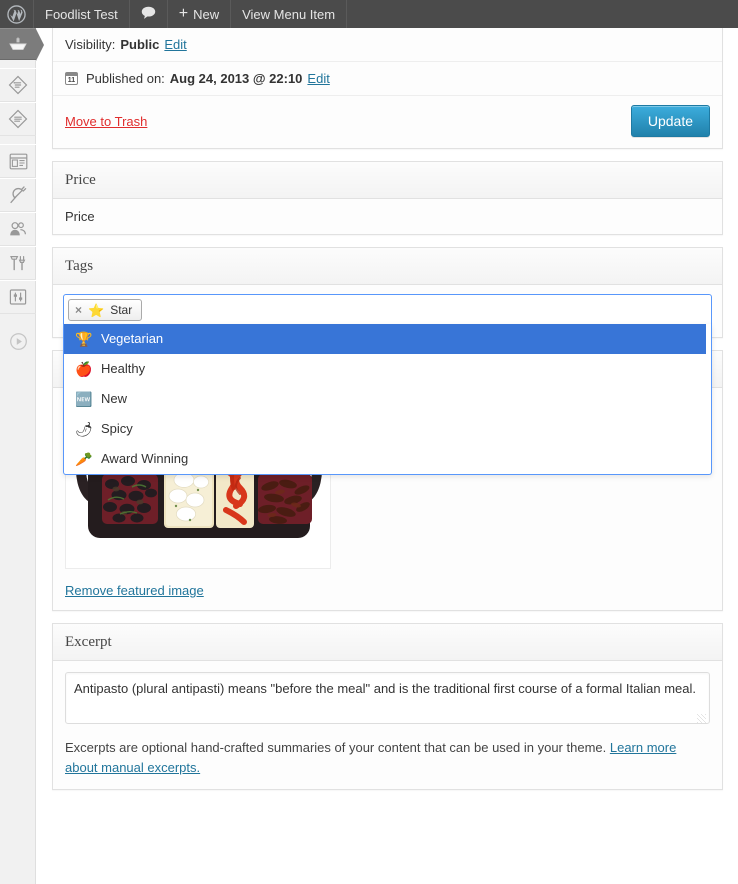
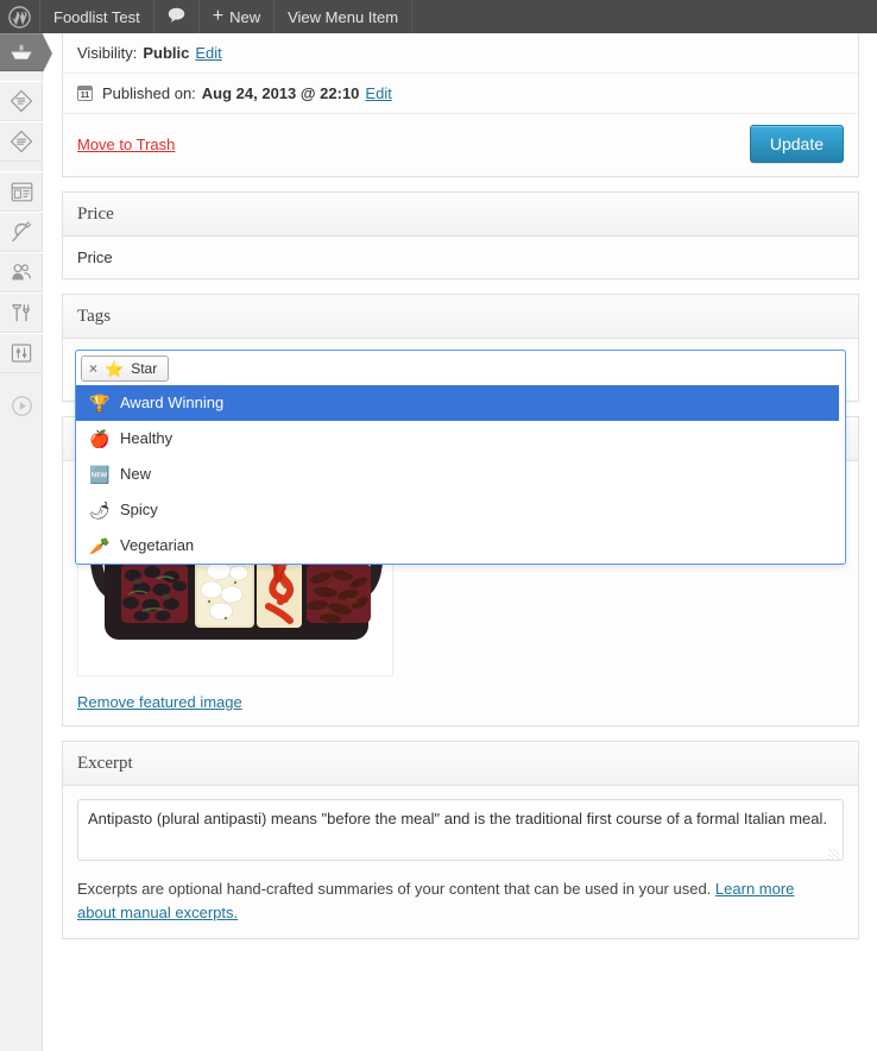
  Foodlist Test
  +
  New
  View Menu Item
  Visibility:
  Public
  Edit
  Published on:
  Aug 24, 2013 @ 22:10
  Edit
  Move to Trash
  Update
  Price
  Price
  Tags
  ×
  ⭐
  Star
  🏆
- Vegetarian
+ Award Winning
  🍎
  Healthy
  🆕
  New
  🌶
  Spicy
  🥕
- Award Winning
+ Vegetarian
  Remove featured image
  Excerpt
  Antipasto (plural antipasti) means "before the meal" and is the traditional first course of a formal Italian meal.
- Excerpts are optional hand-crafted summaries of your content that can be used in your theme. Learn more about manual excerpts.
+ Excerpts are optional hand-crafted summaries of your content that can be used in your used. Learn more about manual excerpts.
